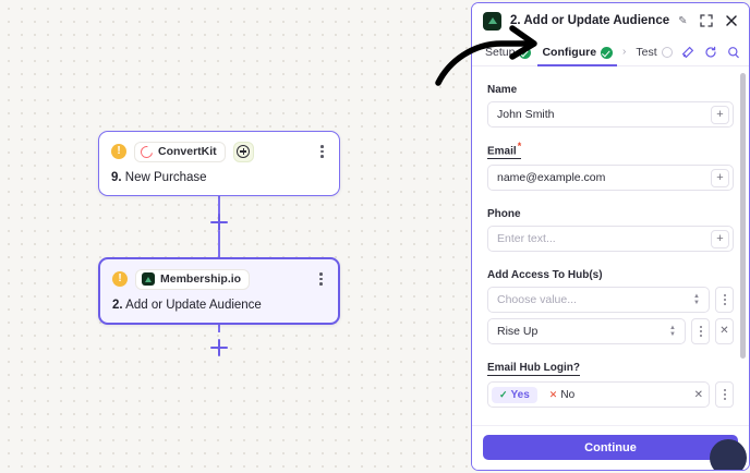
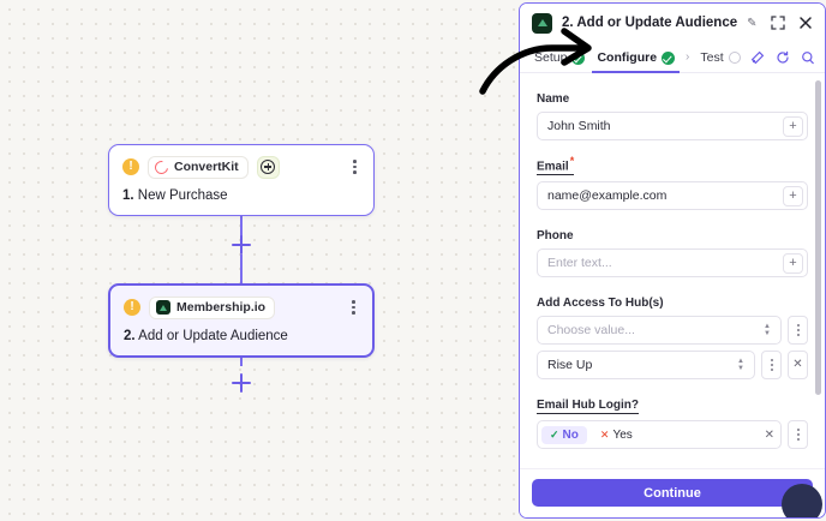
  !
  ConvertKit
- 9. New Purchase
+ 1. New Purchase
  !
  Membership.io
  2. Add or Update Audience
  2. Add or Update Audience
  ✎
  Setup
  Configure
  ›
  Test
  Name
  John Smith
  +
  Email*
  name@example.com
  +
  Phone
  Enter text...
  +
  Add Access To Hub(s)
  Choose value...
  Rise Up
  ✕
  Email Hub Login?
  ✓
- Yes
+ No
  ✕
- No
+ Yes
  ✕
  Continue
